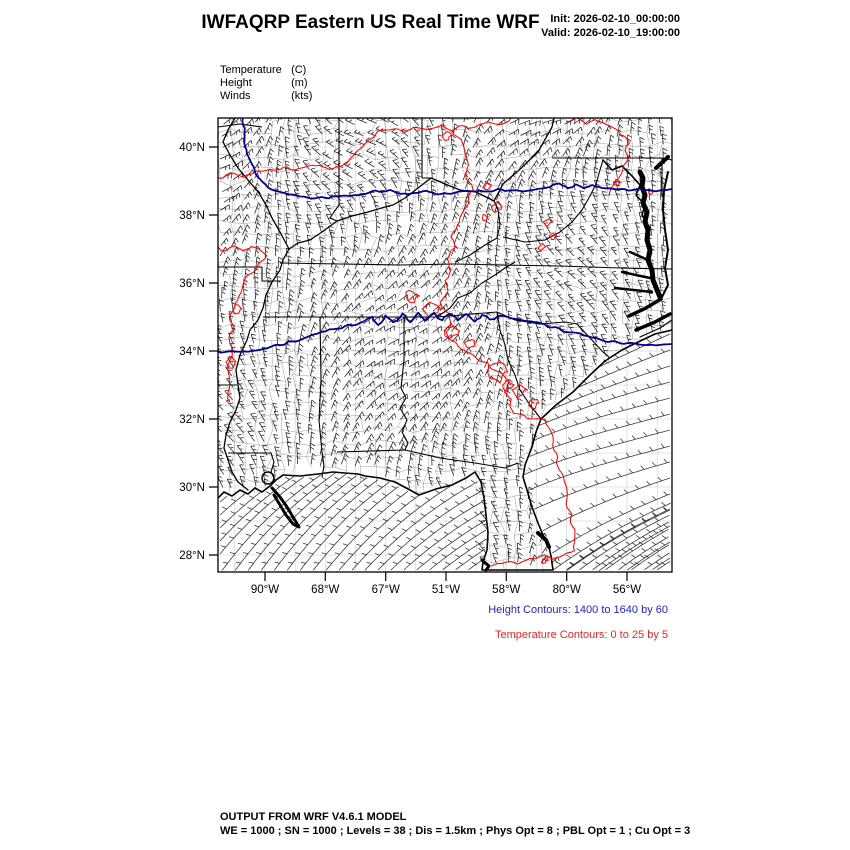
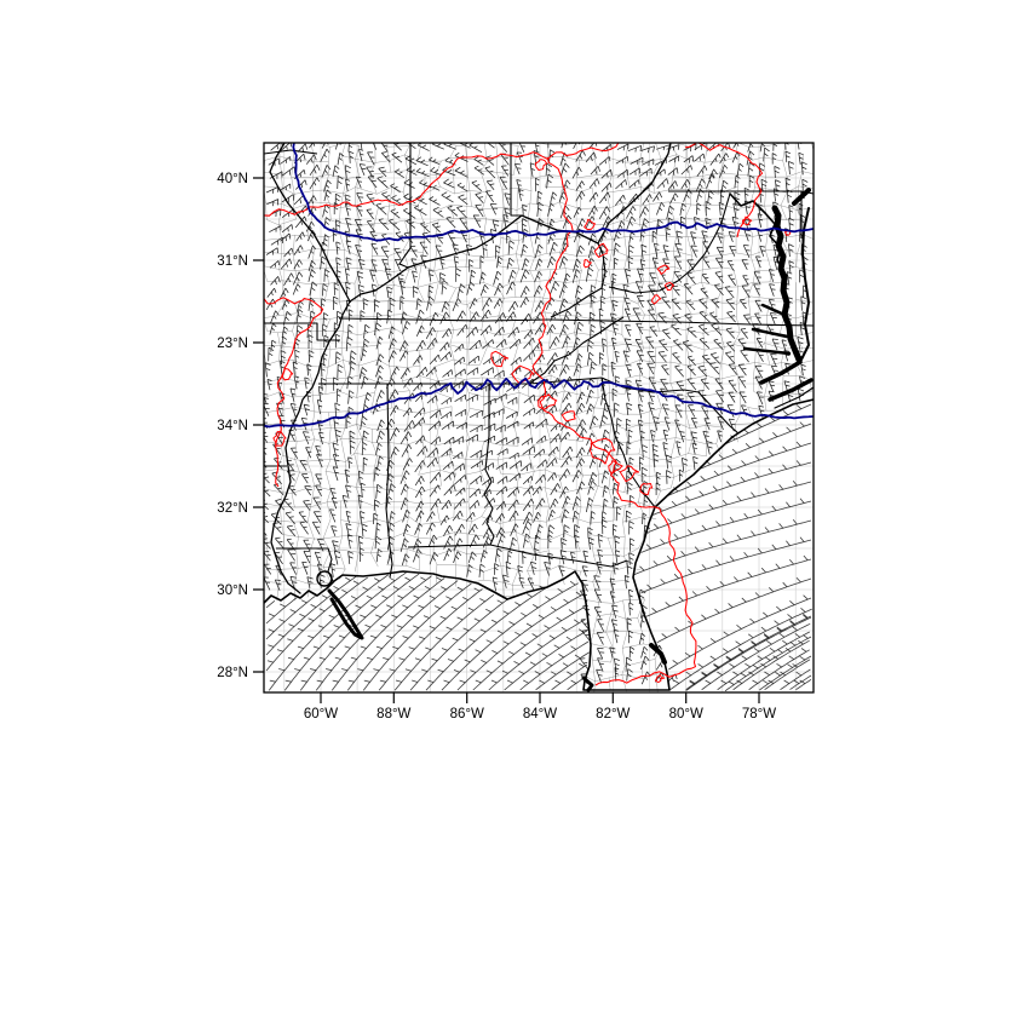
  40°N
- 38°N
+ 31°N
- 36°N
+ 23°N
  34°N
  32°N
  30°N
  28°N
- 90°W
+ 60°W
- 68°W
+ 88°W
- 67°W
+ 86°W
- 51°W
+ 84°W
- 58°W
+ 82°W
  80°W
- 56°W
+ 78°W
- IWFAQRP Eastern US Real Time WRF
- Init: 2026-02-10_00:00:00
- Valid: 2026-02-10_19:00:00
- Temperature (C)
- Height (m)
- Winds (kts)
- Height Contours: 1400 to 1640 by 60
- Temperature Contours: 0 to 25 by 5
- OUTPUT FROM WRF V4.6.1 MODEL
- WE = 1000 ; SN = 1000 ; Levels = 38 ; Dis = 1.5km ; Phys Opt = 8 ; PBL Opt = 1 ; Cu Opt = 3
